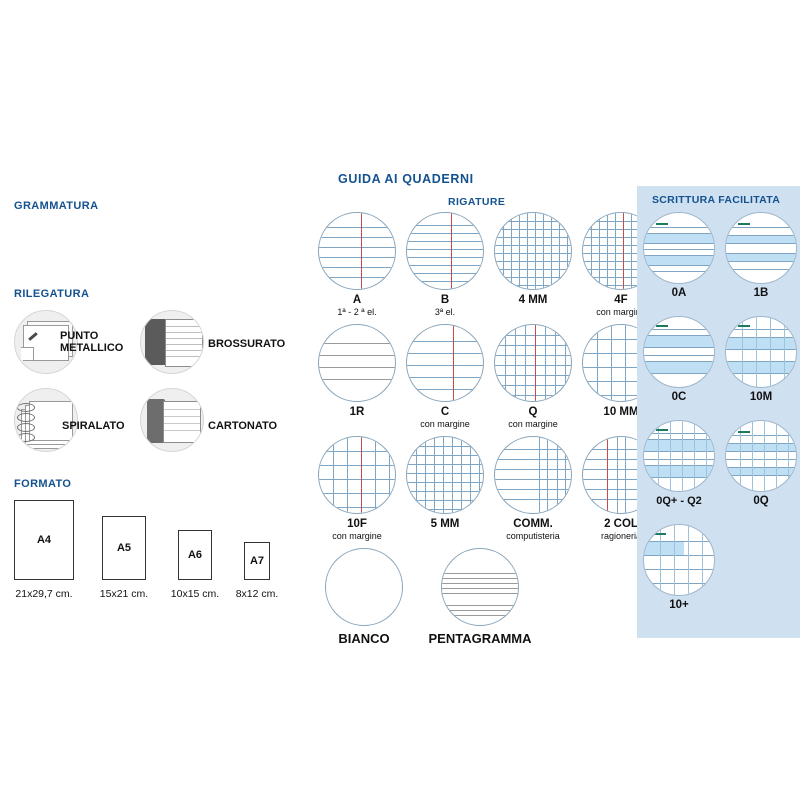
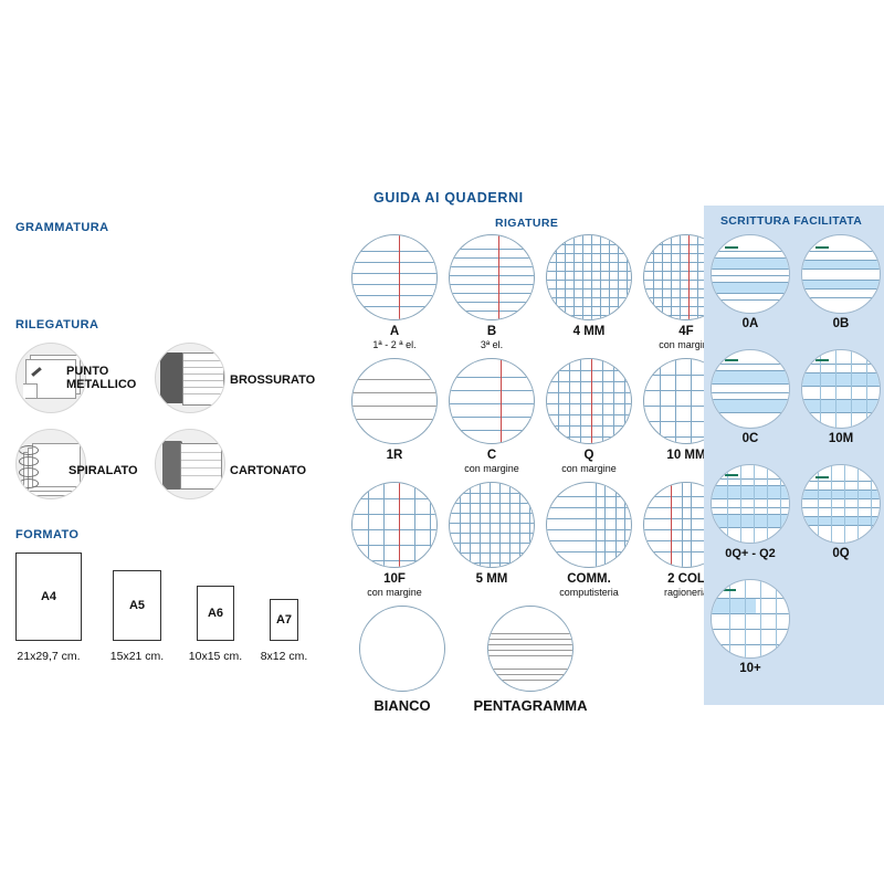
  GRAMMATURA
  RILEGATURA
  PUNTO
  METALLICO
  BROSSURATO
  SPIRALATO
  CARTONATO
  FORMATO
  A4
  21x29,7 cm.
  A5
  15x21 cm.
  A6
  10x15 cm.
  A7
  8x12 cm.
  GUIDA AI QUADERNI
  RIGATURE
  A
  1ª - 2 ª el.
  B
  3ª el.
  4 MM
  4F
  con margi
  1R
  C
  con margine
  Q
  con margine
  10 MM
  10F
  con margine
  5 MM
  COMM.
  computisteria
  2 COL
  ragioneri
  BIANCO
  PENTAGRAMMA
  SCRITTURA FACILITATA
  0A
- 1B
+ 0B
  0C
  10M
  0Q+ - Q2
  0Q
  10+
